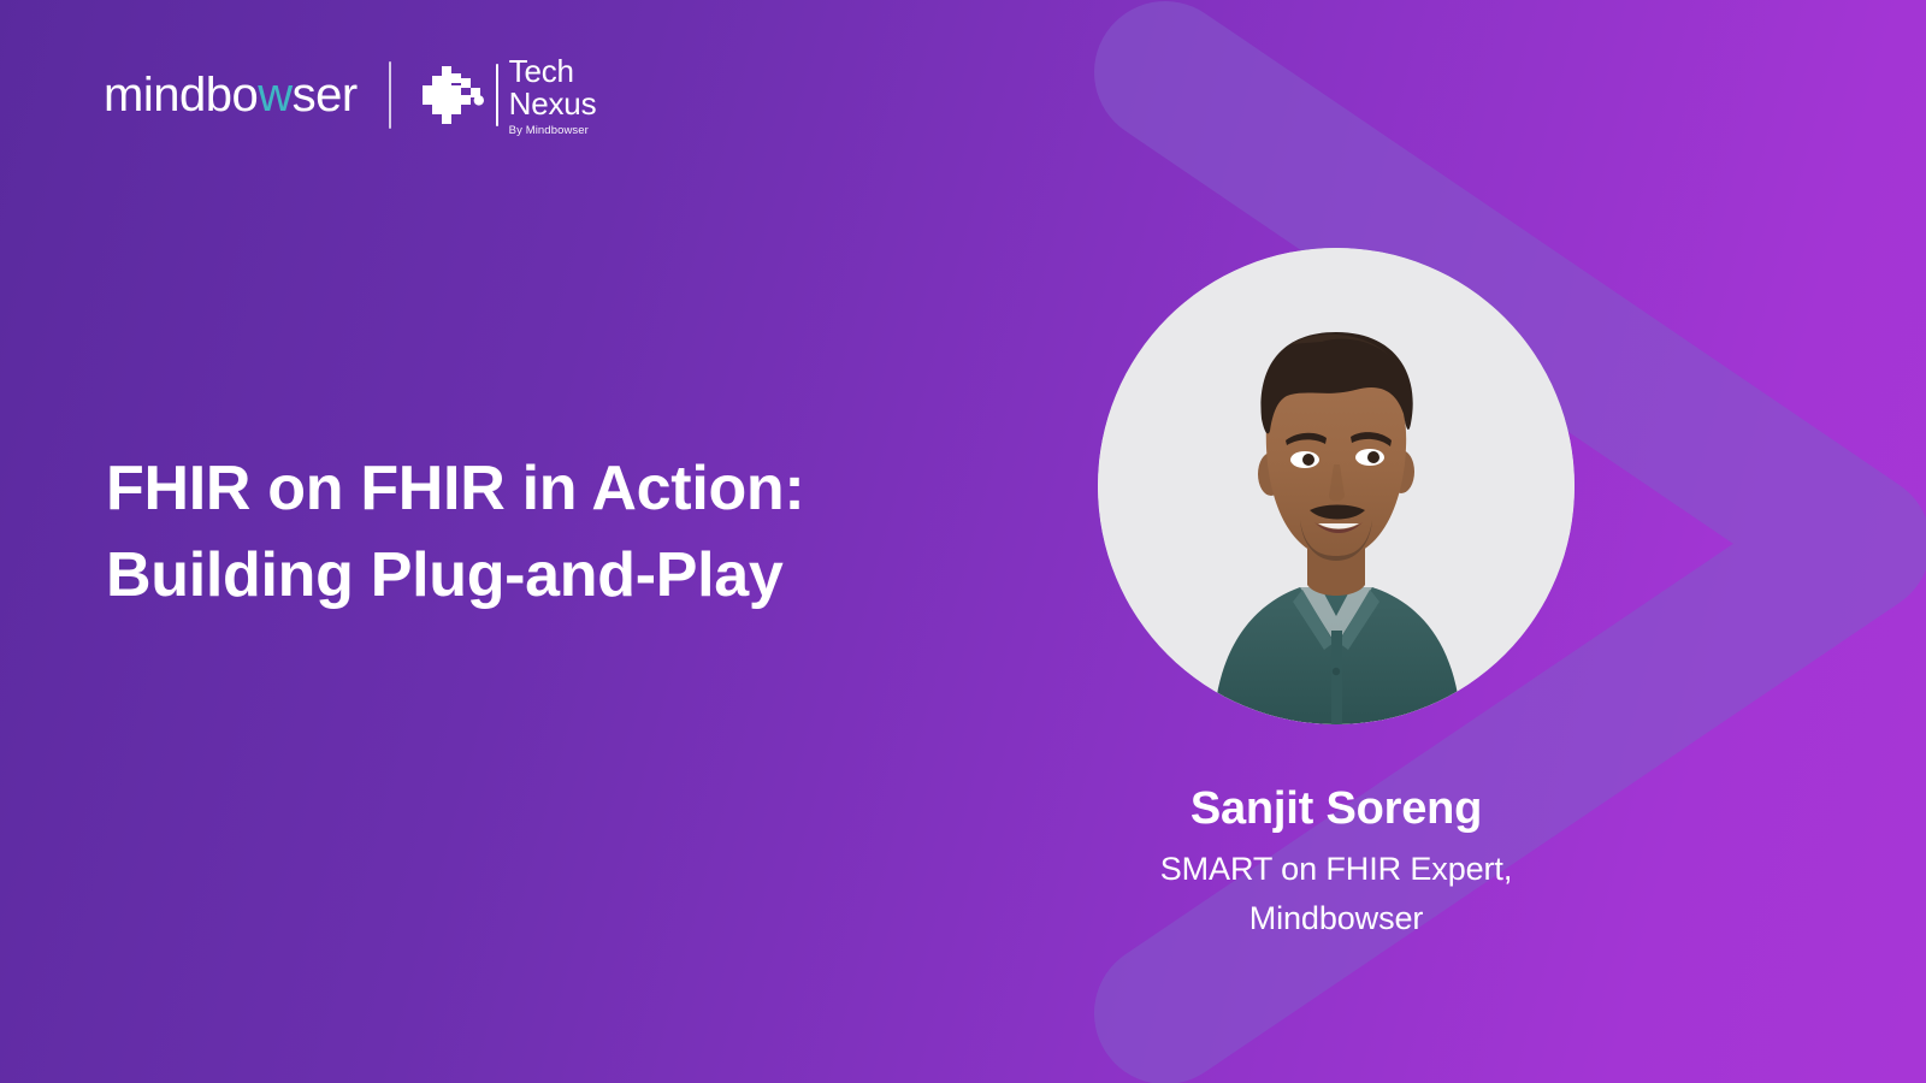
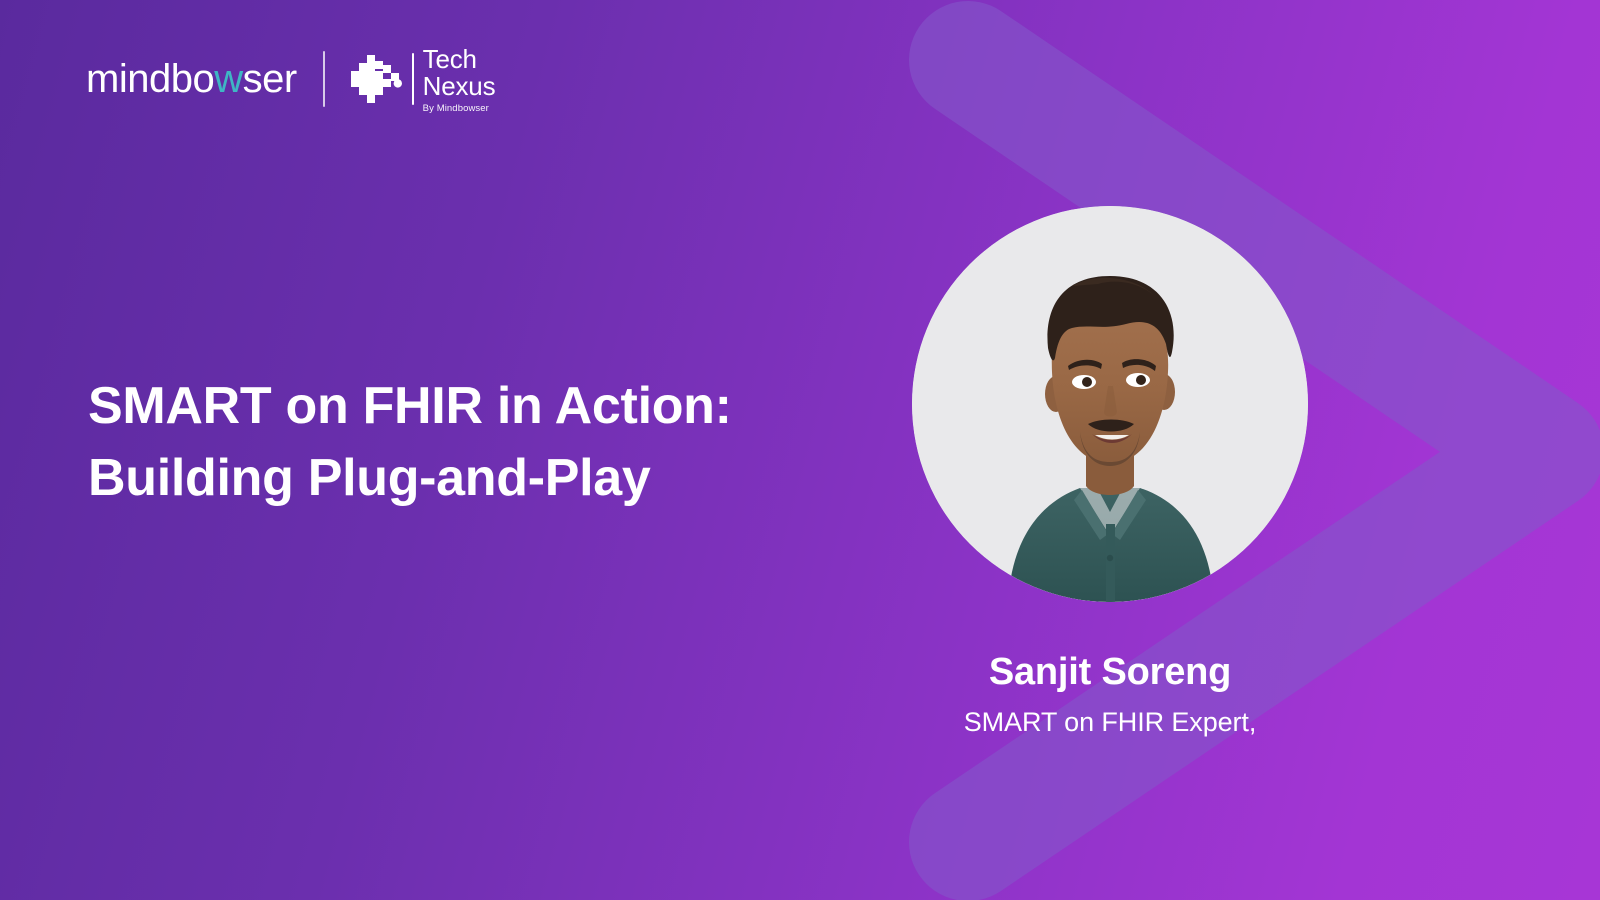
  mindbowser
  Tech
  Nexus
  By Mindbowser
- FHIR on FHIR in Action:
+ SMART on FHIR in Action:
  Building Plug-and-Play
  Sanjit Soreng
  SMART on FHIR Expert,
- Mindbowser
